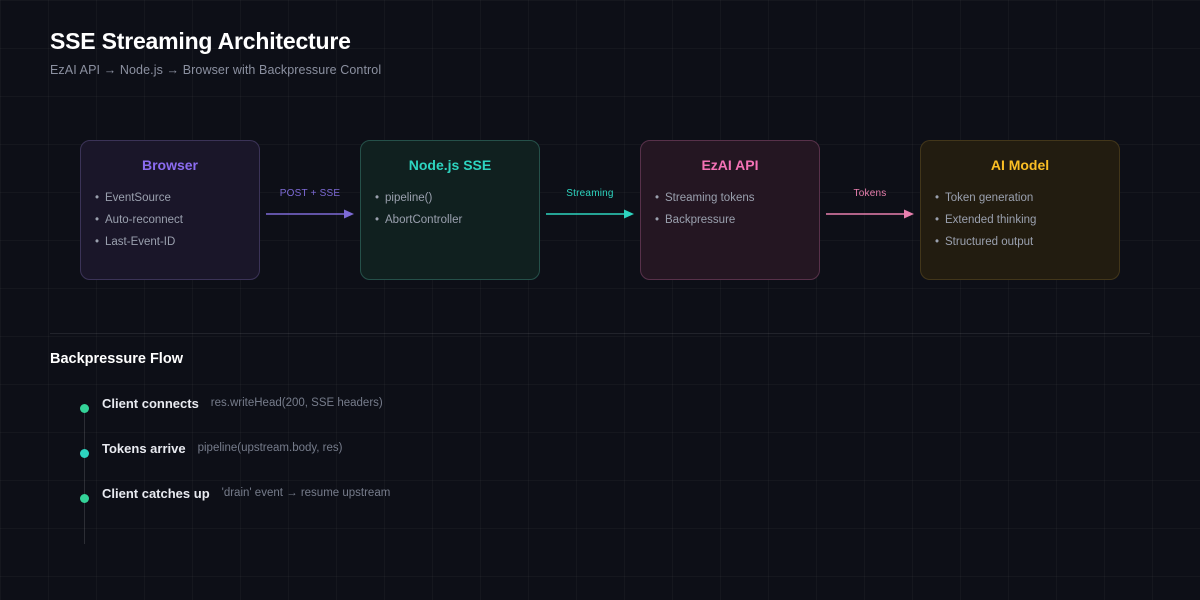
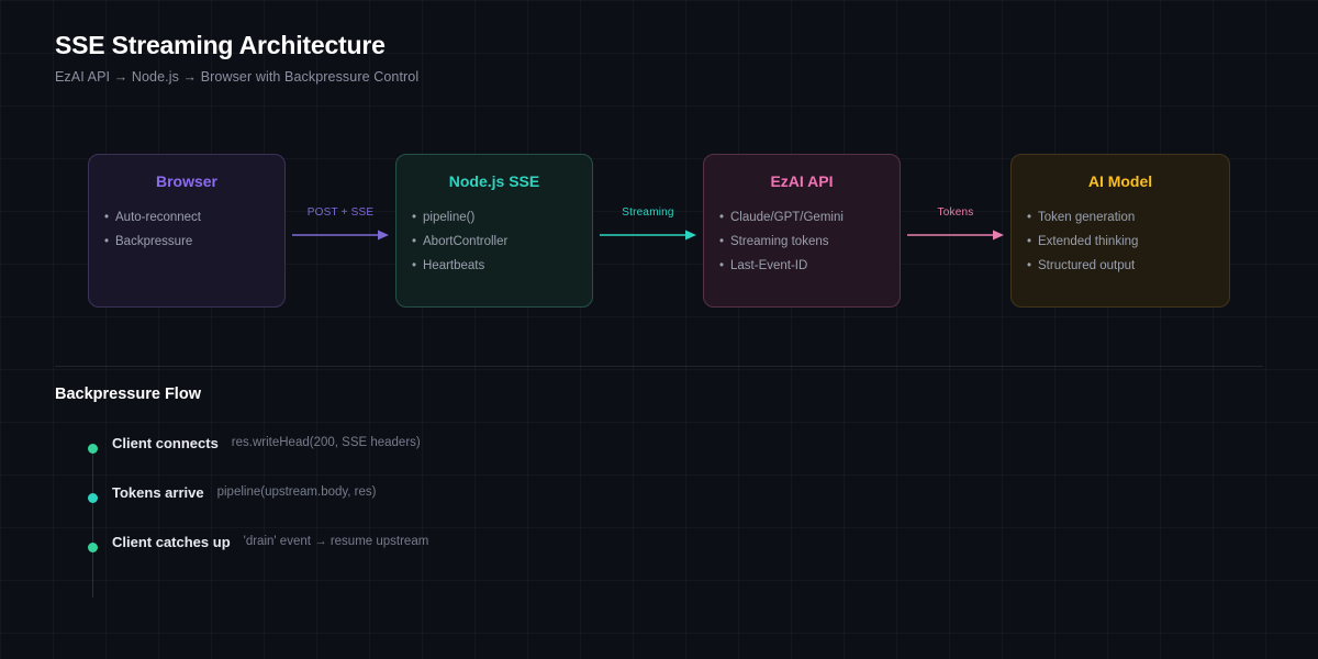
  SSE Streaming Architecture
  EzAI API → Node.js → Browser with Backpressure Control
  Browser
- EventSource
  Auto-reconnect
- Last-Event-ID
+ Backpressure
  POST + SSE
  Node.js SSE
  pipeline()
  AbortController
+ Heartbeats
  Streaming
  EzAI API
+ Claude/GPT/Gemini
  Streaming tokens
- Backpressure
+ Last-Event-ID
  Tokens
  AI Model
  Token generation
  Extended thinking
  Structured output
  Backpressure Flow
  Client connects
  res.writeHead(200, SSE headers)
  Tokens arrive
  pipeline(upstream.body, res)
  Client catches up
  'drain' event → resume upstream
